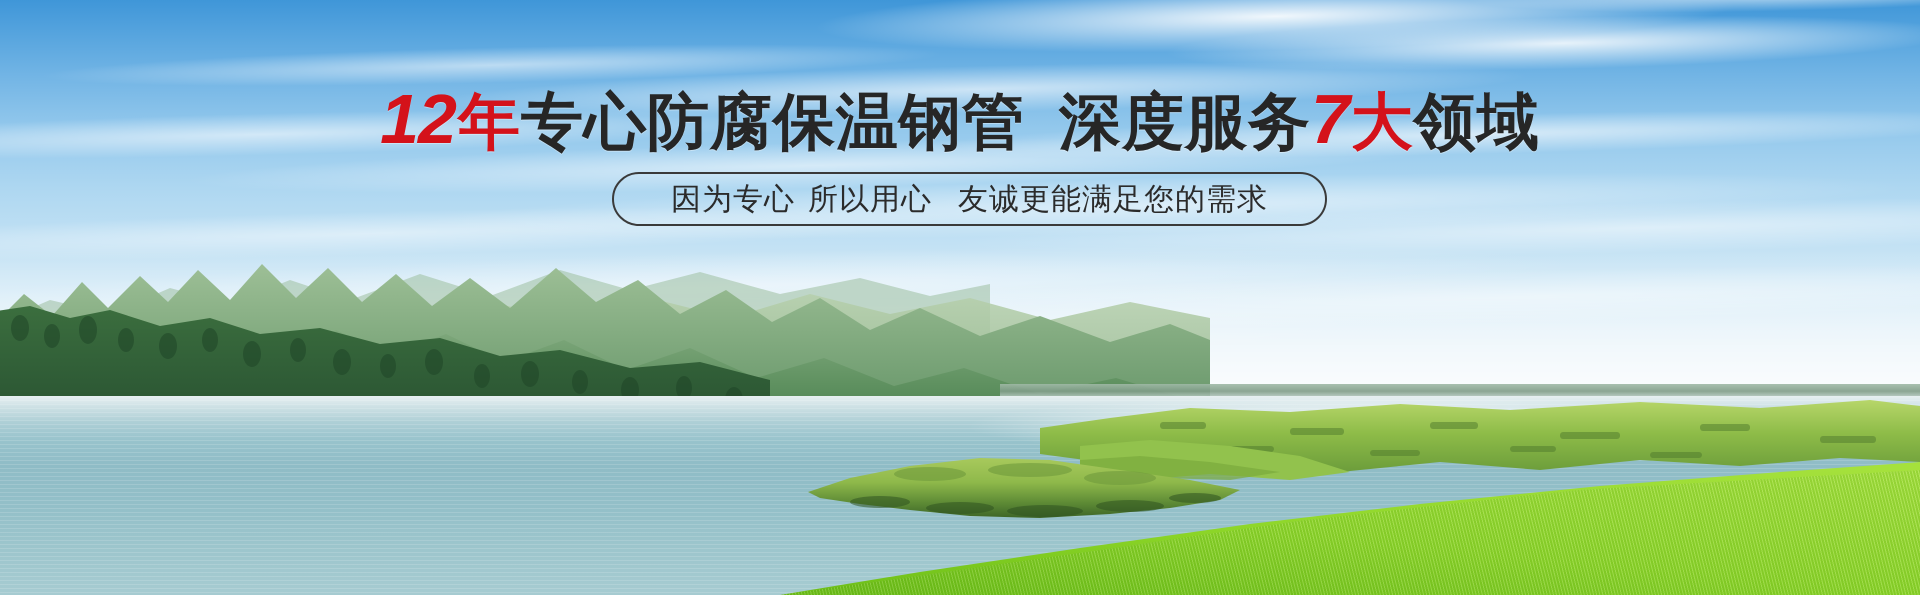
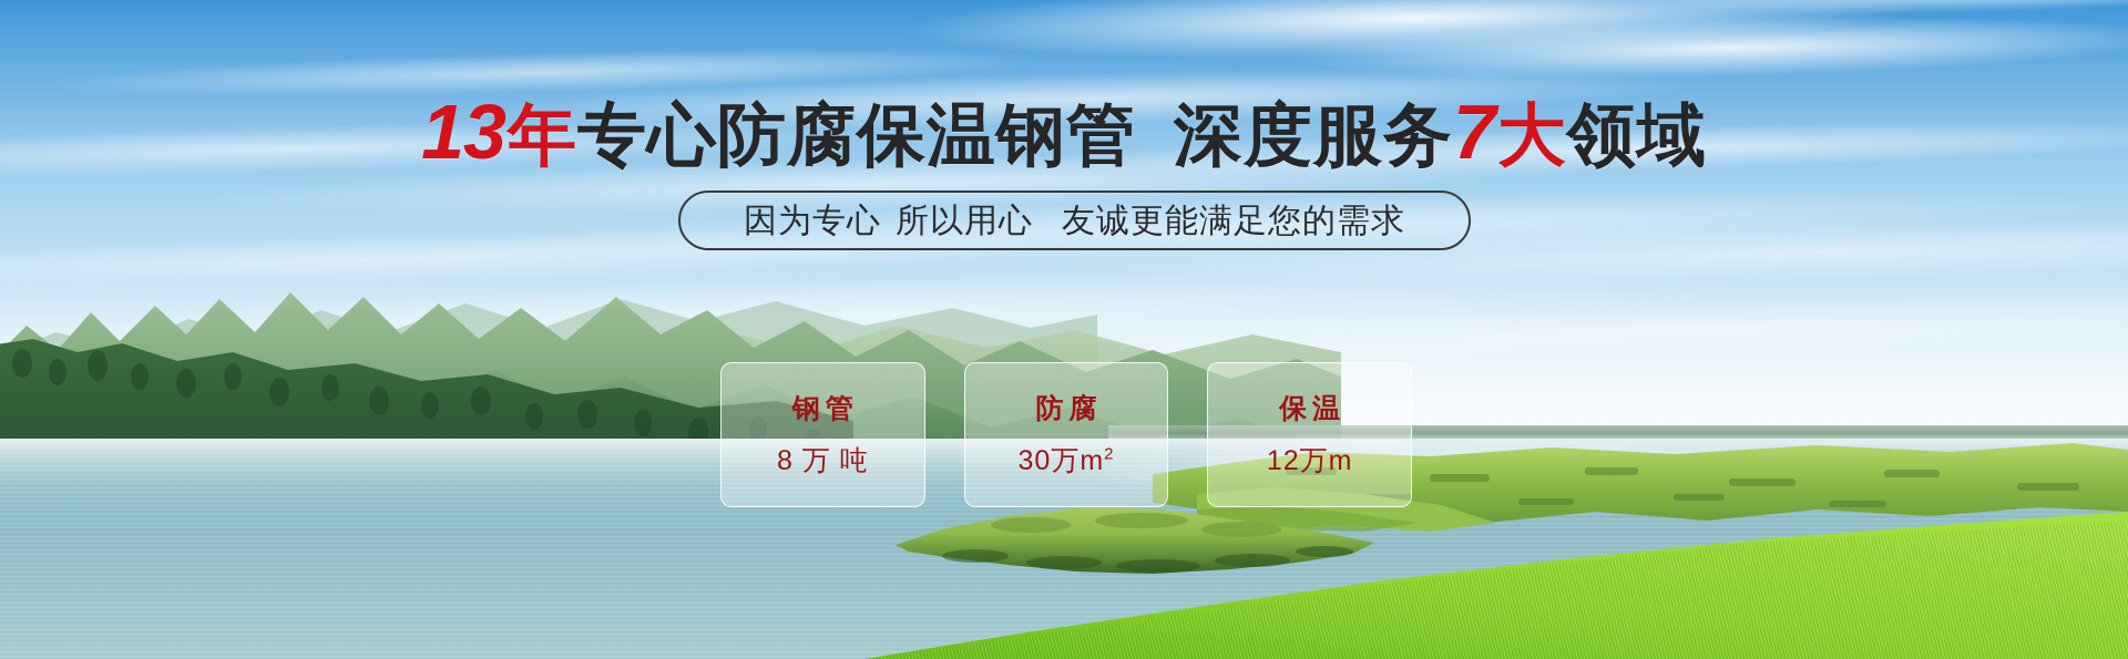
- 12年专心防腐保温钢管 深度服务7大领域
+ 13年专心防腐保温钢管 深度服务7大领域
  因为专心 所以用心 友诚更能满足您的需求
+ 钢管
+ 8 万 吨
+ 防腐
+ 30万m2
+ 保温
+ 12万m
